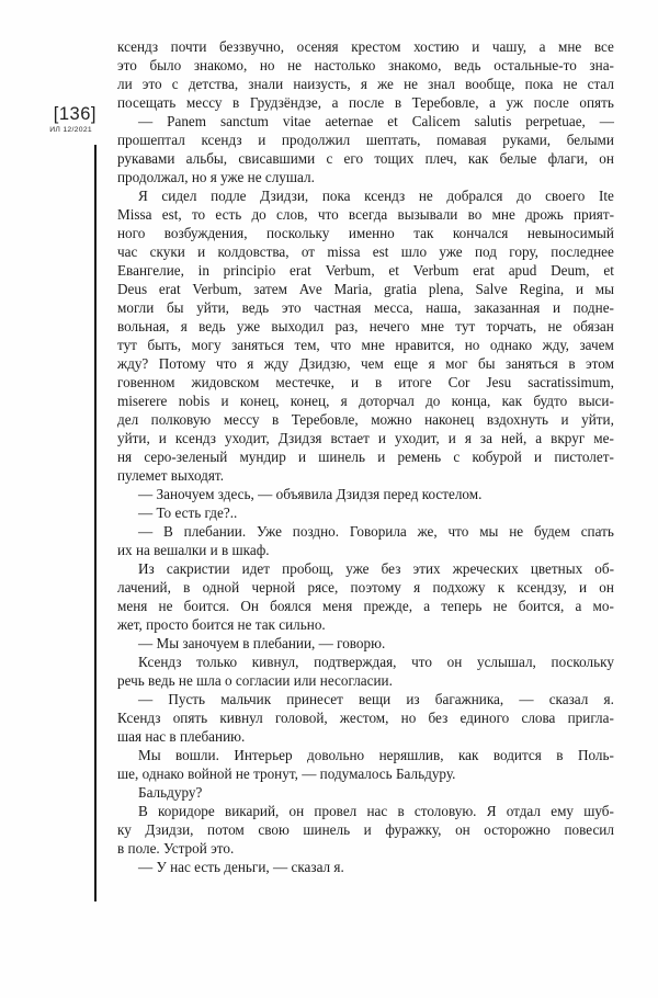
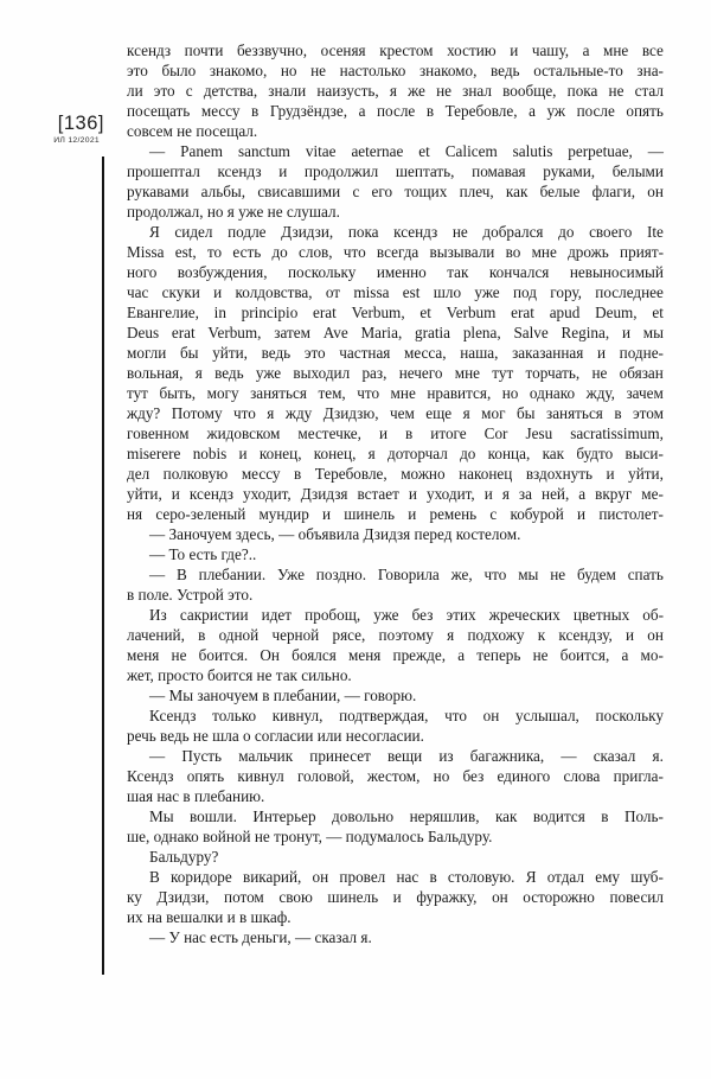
  [136]
  ксендз
  почти
  беззвучно,
  осеняя
  крестом
  хостию
  и
  чашу,
  а
  мне
  все
  это
  было
  знакомо,
  но
  не
  настолько
  знакомо,
  ведь
  остальные-то
  зна-
  ли
  это
  с
  детства,
  знали
  наизусть,
  я
  же
  не
  знал
  вообще,
  пока
  не
  стал
  посещать
  мессу
  в
  Грудзёндзе,
  а
  после
  в
  Теребовле,
  а
  уж
  после
  опять
+ совсем не посещал.
  —
  Panem
  sanctum
  vitae
  aeternae
  et
  Calicem
  salutis
  perpetuae,
  —
  прошептал
  ксендз
  и
  продолжил
  шептать,
  помавая
  руками,
  белыми
  рукавами
  альбы,
  свисавшими
  с
  его
  тощих
  плеч,
  как
  белые
  флаги,
  он
  продолжал, но я уже не слушал.
  Я
  сидел
  подле
  Дзидзи,
  пока
  ксендз
  не
  добрался
  до
  своего
  Ite
  Missa
  est,
  то
  есть
  до
  слов,
  что
  всегда
  вызывали
  во
  мне
  дрожь
  прият-
  ного
  возбуждения,
  поскольку
  именно
  так
  кончался
  невыносимый
  час
  скуки
  и
  колдовства,
  от
  missa
  est
  шло
  уже
  под
  гору,
  последнее
  Евангелие,
  in
  principio
  erat
  Verbum,
  et
  Verbum
  erat
  apud
  Deum,
  et
  Deus
  erat
  Verbum,
  затем
  Ave
  Maria,
  gratia
  plena,
  Salve
  Regina,
  и
  мы
  могли
  бы
  уйти,
  ведь
  это
  частная
  месса,
  наша,
  заказанная
  и
  подне-
  вольная,
  я
  ведь
  уже
  выходил
  раз,
  нечего
  мне
  тут
  торчать,
  не
  обязан
  тут
  быть,
  могу
  заняться
  тем,
  что
  мне
  нравится,
  но
  однако
  жду,
  зачем
  жду?
  Потому
  что
  я
  жду
  Дзидзю,
  чем
  еще
  я
  мог
  бы
  заняться
  в
  этом
  говенном
  жидовском
  местечке,
  и
  в
  итоге
  Cor
  Jesu
  sacratissimum,
  miserere
  nobis
  и
  конец,
  конец,
  я
  доторчал
  до
  конца,
  как
  будто
  выси-
  дел
  полковую
  мессу
  в
  Теребовле,
  можно
  наконец
  вздохнуть
  и
  уйти,
  уйти,
  и
  ксендз
  уходит,
  Дзидзя
  встает
  и
  уходит,
  и
  я
  за
  ней,
  а
  вкруг
  ме-
  ня
  серо-зеленый
  мундир
  и
  шинель
  и
  ремень
  с
  кобурой
  и
  пистолет-
- пулемет выходят.
  — Заночуем здесь, — объявила Дзидзя перед костелом.
  — То есть где?..
  —
  В
  плебании.
  Уже
  поздно.
  Говорила
  же,
  что
  мы
  не
  будем
  спать
- их на вешалки и в шкаф.
+ в поле. Устрой это.
  Из
  сакристии
  идет
  пробощ,
  уже
  без
  этих
  жреческих
  цветных
  об-
  лачений,
  в
  одной
  черной
  рясе,
  поэтому
  я
  подхожу
  к
  ксендзу,
  и
  он
  меня
  не
  боится.
  Он
  боялся
  меня
  прежде,
  а
  теперь
  не
  боится,
  а
  мо-
  жет, просто боится не так сильно.
  — Мы заночуем в плебании, — говорю.
  Ксендз
  только
  кивнул,
  подтверждая,
  что
  он
  услышал,
  поскольку
  речь ведь не шла о согласии или несогласии.
  —
  Пусть
  мальчик
  принесет
  вещи
  из
  багажника,
  —
  сказал
  я.
  Ксендз
  опять
  кивнул
  головой,
  жестом,
  но
  без
  единого
  слова
  пригла-
  шая нас в плебанию.
  Мы
  вошли.
  Интерьер
  довольно
  неряшлив,
  как
  водится
  в
  Поль-
  ше, однако войной не тронут, — подумалось Бальдуру.
  Бальдуру?
  В
  коридоре
  викарий,
  он
  провел
  нас
  в
  столовую.
  Я
  отдал
  ему
  шуб-
  ку
  Дзидзи,
  потом
  свою
  шинель
  и
  фуражку,
  он
  осторожно
  повесил
- в поле. Устрой это.
+ их на вешалки и в шкаф.
  — У нас есть деньги, — сказал я.
